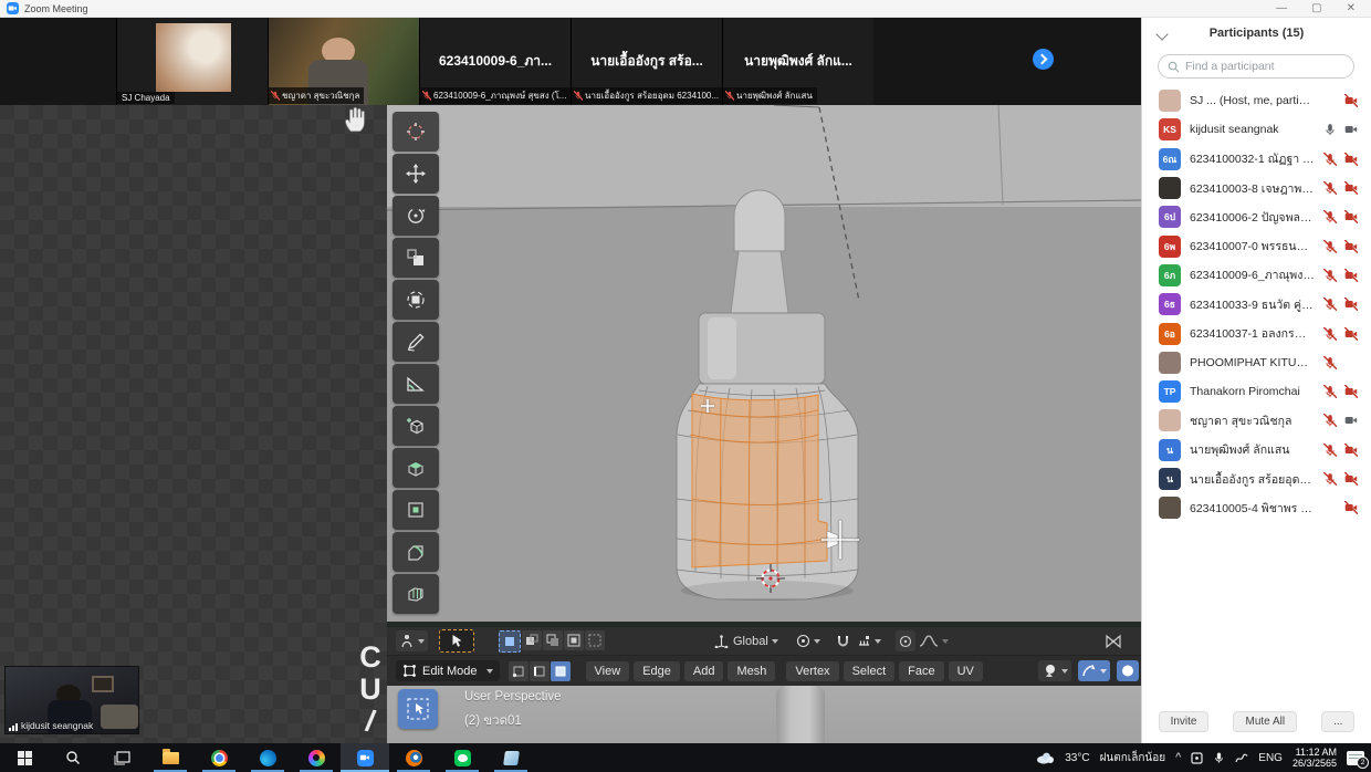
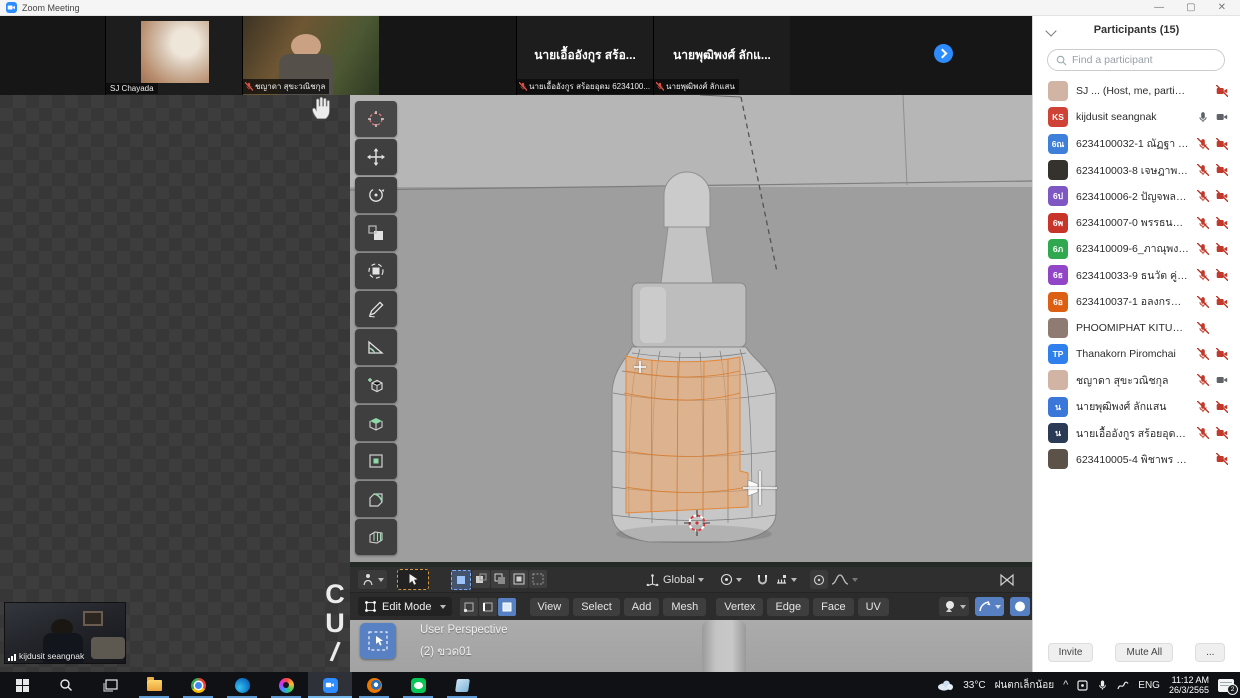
  Zoom Meeting
  —
  ▢
  ✕
  SJ Chayada
  ชญาดา สุขะวณิชกุล
- 623410009-6_ภา...
- 623410009-6_ภาณุพงษ์ สุขสง (โ...
  นายเอื้ออังกูร สร้อ...
  นายเอื้ออังกูร สร้อยอุดม 6234100...
  นายพุฒิพงศ์ ลักแ...
  นายพุฒิพงศ์ ลักแสน
  C
  U
  kijdusit seangnak
  Global
  Edit Mode
  View
- Edge
+ Select
  Add
  Mesh
  Vertex
- Select
+ Edge
  Face
  UV
  User Perspective
  (2) ขวด01
  Participants (15)
  Find a participant
  KS
  kijdusit seangnak
  6ณ
  6234100032-1 ณัฏฐา ซ้อ
  6ป
  623410006-2 ปัญจพล อ่อ
  6พ
  623410007-0 พรรธนนิภ
  6ภ
  6ธ
  623410033-9 ธนวัต คู่พน
  6อ
  PHOOMIPHAT KITUEA
  TP
  Thanakorn Piromchai
  ชญาดา สุขะวณิชกุล
  น
  นายพุฒิพงศ์ ลักแสน
  น
  นายเอื้ออังกูร สร้อยอุดม 6
  623410005-4 พิชาพร ลีลี
  Invite
  Mute All
  ...
  33°C
  ฝนตกเล็กน้อย
  ^
  ENG
  11:12 AM
  26/3/2565
